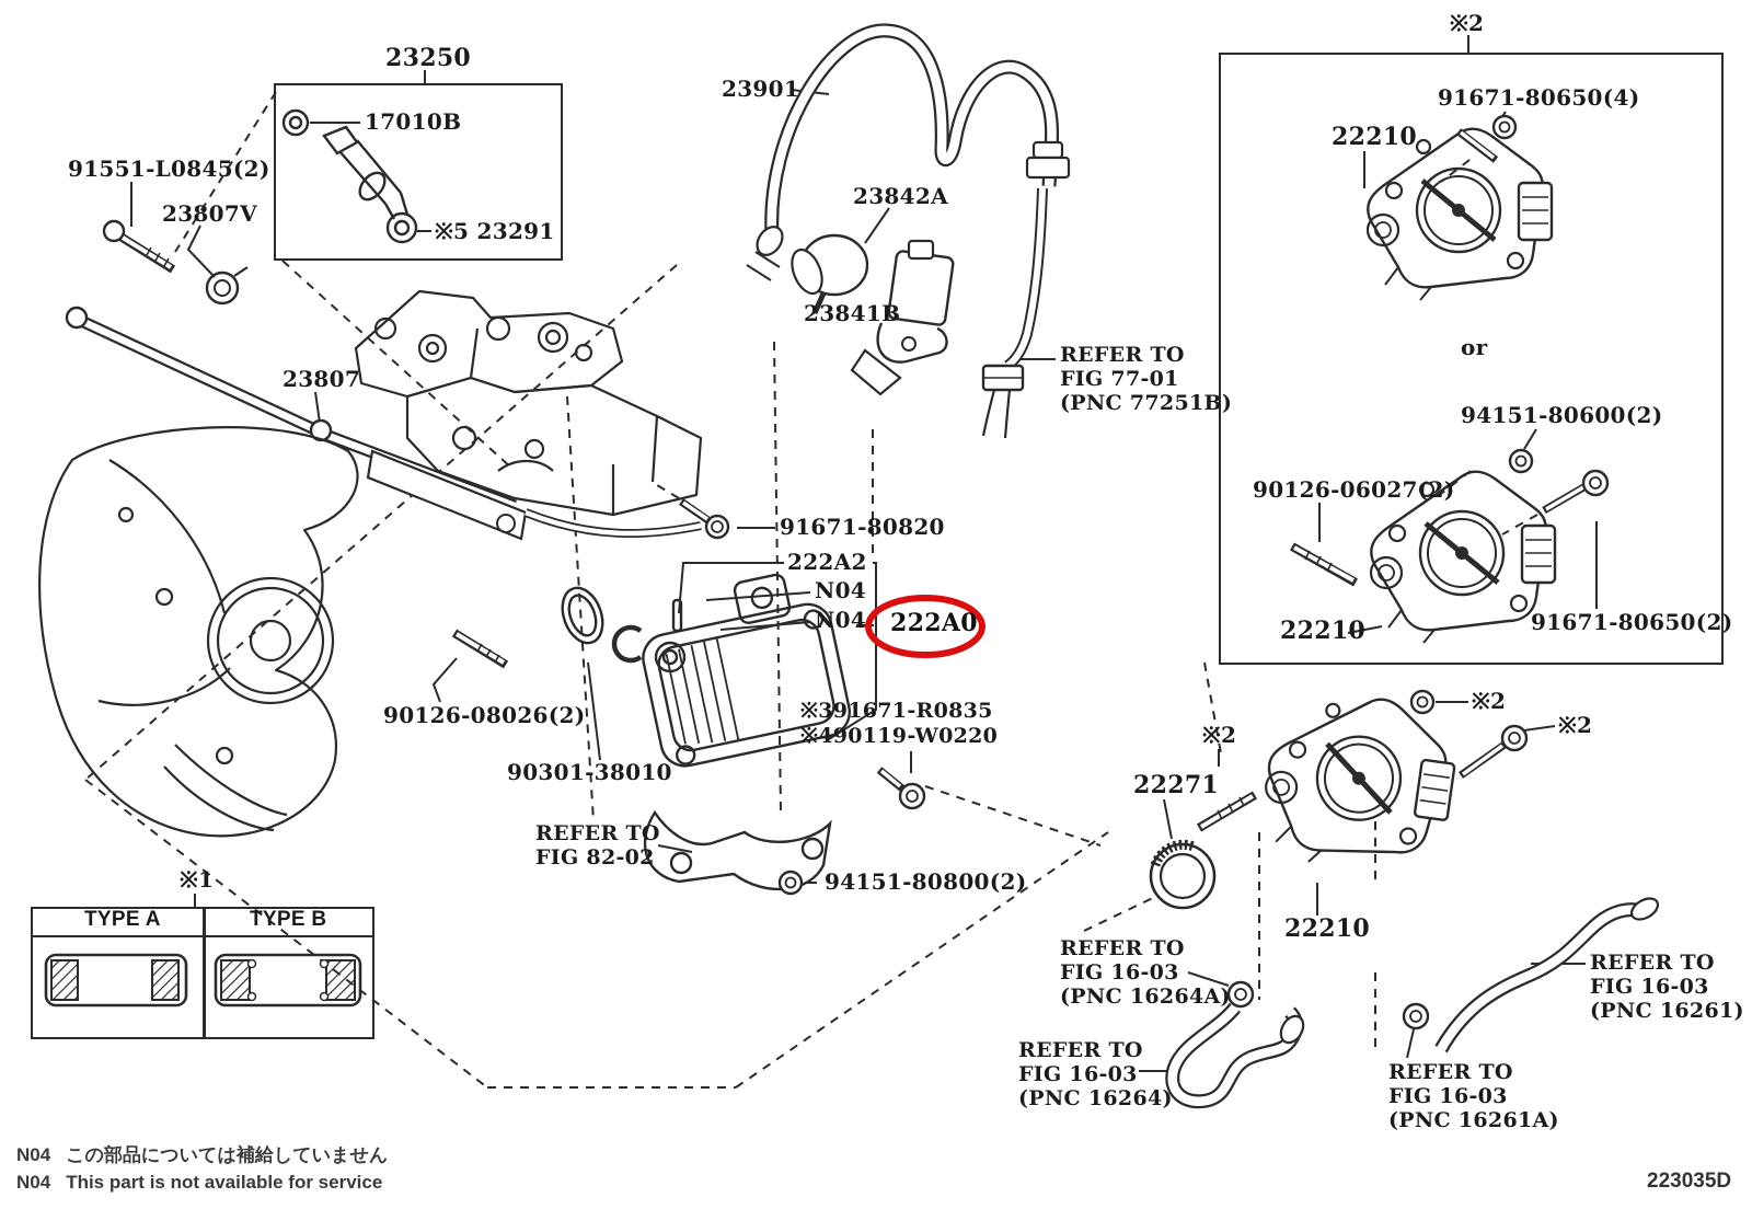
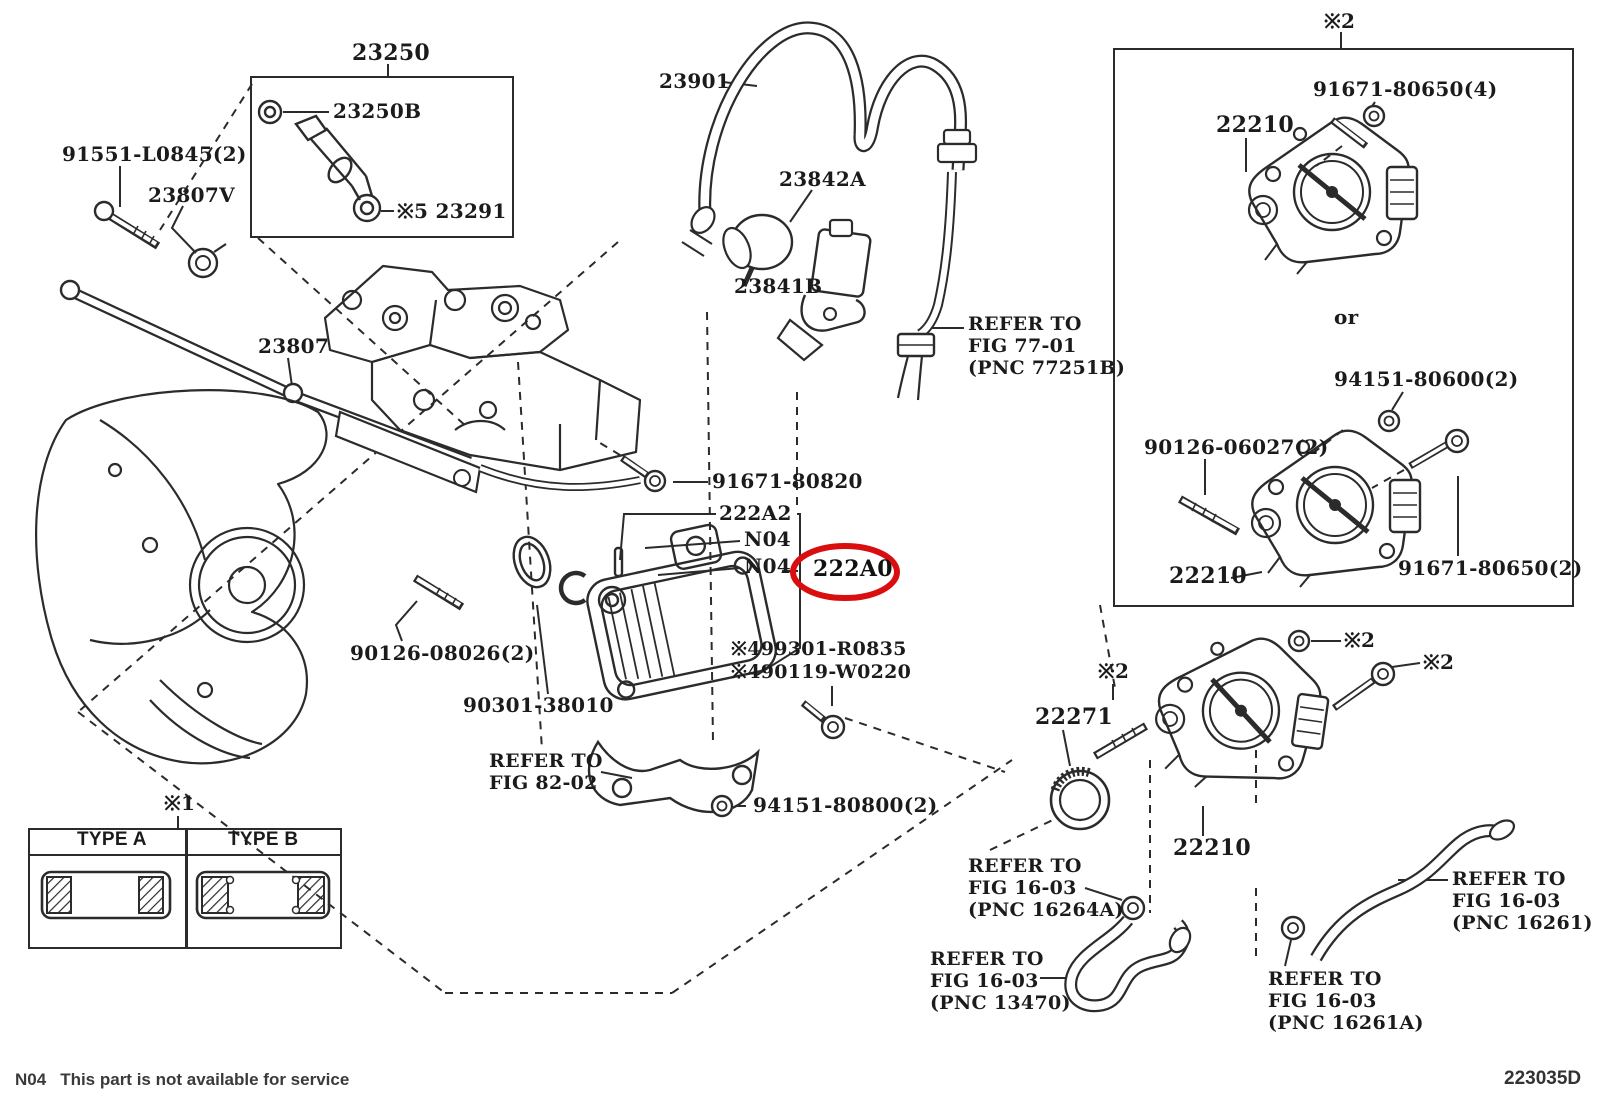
  23250
- 17010B
+ 23250B
  ※5 23291
  91551-L0845(2)
  23807V
  23807
  23901
  23842A
  23841B
  REFER TO
  FIG 77-01
  (PNC 77251B)
  ※2
  91671-80650(4)
  22210
  or
  94151-80600(2)
  90126-06027(2)
  22210
  91671-80650(2)
  91671-80820
  222A2
  N04
  N04
  222A0
- ※391671-R0835
+ ※499301-R0835
  ※490119-W0220
  90126-08026(2)
  90301-38010
  REFER TO
  FIG 82-02
  94151-80800(2)
  ※2
  22271
  ※2
  ※2
  22210
  REFER TO
  FIG 16-03
  (PNC 16264A)
  REFER TO
  FIG 16-03
- (PNC 16264)
+ (PNC 13470)
  REFER TO
  FIG 16-03
  (PNC 16261)
  REFER TO
  FIG 16-03
  (PNC 16261A)
  ※1
  TYPE A
  TYPE B
- N04 この部品については補給していません
  N04 This part is not available for service
  223035D
